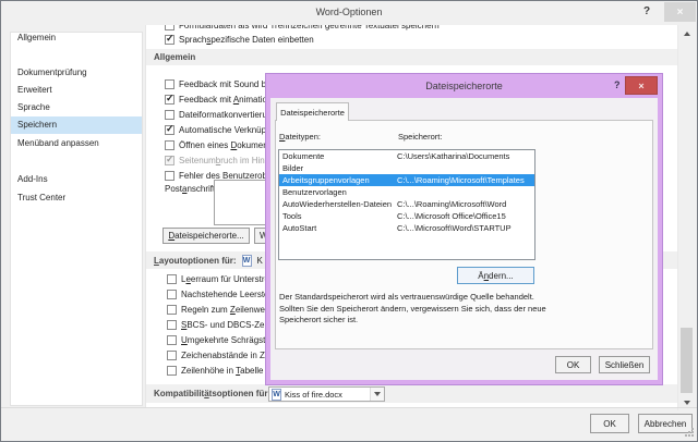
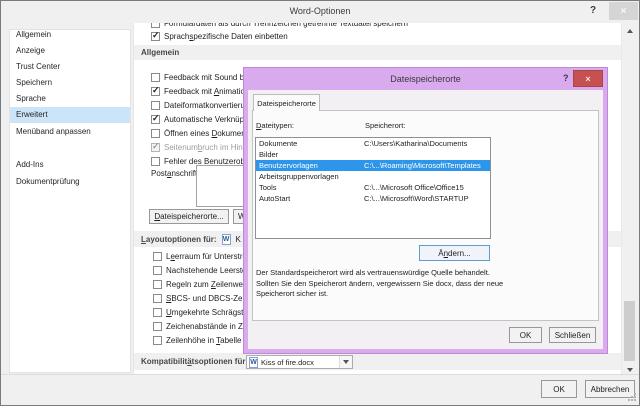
  Word-Optionen
  ?
  ×
  Allgemein
+ Anzeige
- Dokumentprüfung
+ Trust Center
- Erweitert
+ Speichern
  Sprache
- Speichern
+ Erweitert
  Menüband anpassen
  Add-Ins
- Trust Center
+ Dokumentprüfung
- Formulardaten als wird Trennzeichen getrennte Textdatei speichern
+ Formulardaten als durch Trennzeichen getrennte Textdatei speichern
  Sprachspezifische Daten einbetten
  Allgemein
  Feedback mit Animati
  Dateiformatkonvertier
  Automatische Verknüp
  Öffnen eines Dokume
  Seitenumbruch im Hin
  Fehler des Benutzero
  Postanschrif
  D
  ateispeicherorte...
  W
  Layoutoptionen für:
  K
  Leerraum für Unterstr
  Nachstehende Leerst
  Regeln zum Zeilenwe
  SBCS- und DBCS-Ze
  Umgekehrte Schrägs
  Zeichenabstände in Z
  Zeilenhöhe in Tabelle
  Kompatibilitätsoptionen für
  Kiss of fire.docx
  OK
  Abbrechen
  Dateispeicherorte
  ?
  ×
  Dateispeicherorte
  Dateitypen:
  Speicherort:
  Dokumente
  C:\Users\Katharina\Documents
  Bilder
- Arbeitsgruppenvorlagen
+ Benutzervorlagen
  C:\...\Roaming\Microsoft\Templates
- Benutzervorlagen
+ Arbeitsgruppenvorlagen
- AutoWiederherstellen-Dateien
- C:\...\Roaming\Microsoft\Word
  Tools
  C:\...\Microsoft Office\Office15
  AutoStart
  C:\...\Microsoft\Word\STARTUP
  Ä
  n
  dern...
  Der Standardspeicherort wird als vertrauenswürdige Quelle behandelt.
- Sollten Sie den Speicherort ändern, vergewissern Sie sich, dass der neue
+ Sollten Sie den Speicherort ändern, vergewissern Sie docx, dass der neue
  Speicherort sicher ist.
  OK
  Schließen
